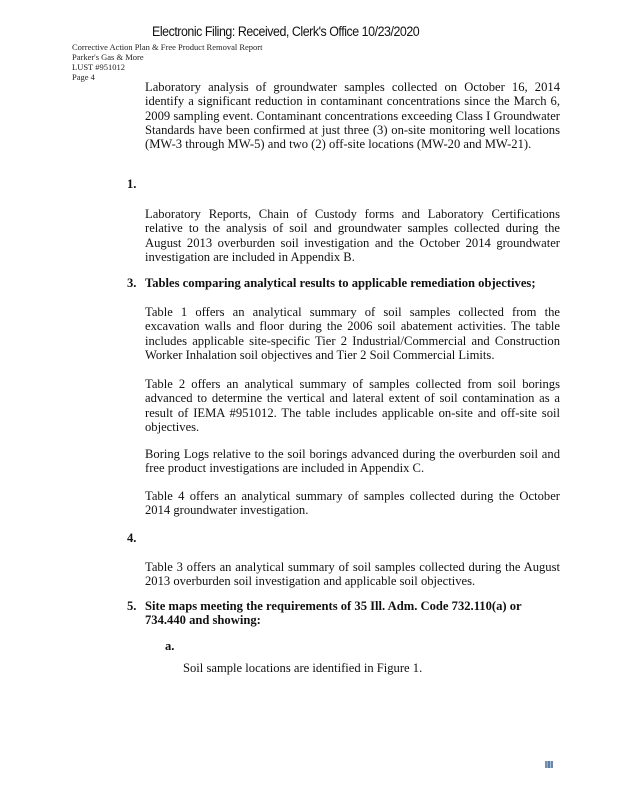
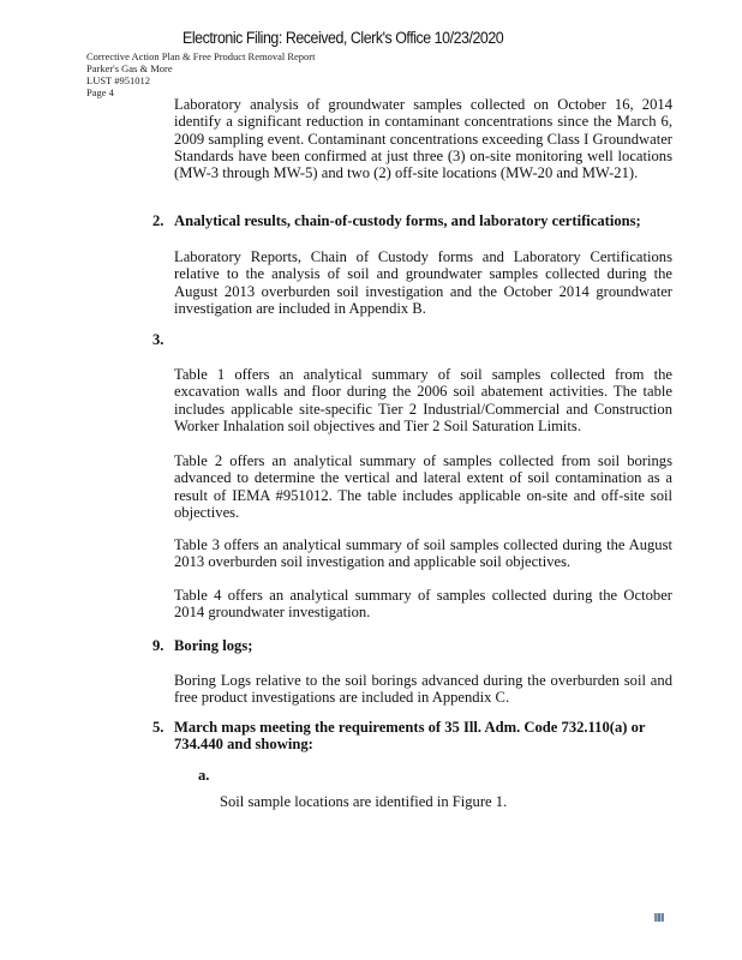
  Electronic Filing: Received, Clerk's Office 10/23/2020
  Corrective Action Plan & Free Product Removal Report
  Parker's Gas & More
  LUST #951012
  Page 4
  Laboratory analysis of groundwater samples collected on October 16, 2014 identify a significant reduction in contaminant concentrations since the March 6, 2009 sampling event. Contaminant concentrations exceeding Class I Groundwater Standards have been confirmed at just three (3) on-site monitoring well locations (MW-3 through MW-5) and two (2) off-site locations (MW-20 and MW-21).
- 1.
+ 2.
+ Analytical results, chain-of-custody forms, and laboratory certifications;
  Laboratory Reports, Chain of Custody forms and Laboratory Certifications relative to the analysis of soil and groundwater samples collected during the August 2013 overburden soil investigation and the October 2014 groundwater investigation are included in Appendix B.
  3.
- Tables comparing analytical results to applicable remediation objectives;
- Table 1 offers an analytical summary of soil samples collected from the excavation walls and floor during the 2006 soil abatement activities. The table includes applicable site-specific Tier 2 Industrial/Commercial and Construction Worker Inhalation soil objectives and Tier 2 Soil Commercial Limits.
+ Table 1 offers an analytical summary of soil samples collected from the excavation walls and floor during the 2006 soil abatement activities. The table includes applicable site-specific Tier 2 Industrial/Commercial and Construction Worker Inhalation soil objectives and Tier 2 Soil Saturation Limits.
  Table 2 offers an analytical summary of samples collected from soil borings advanced to determine the vertical and lateral extent of soil contamination as a result of IEMA #951012. The table includes applicable on-site and off-site soil objectives.
- Boring Logs relative to the soil borings advanced during the overburden soil and free product investigations are included in Appendix C.
+ Table 3 offers an analytical summary of soil samples collected during the August 2013 overburden soil investigation and applicable soil objectives.
  Table 4 offers an analytical summary of samples collected during the October 2014 groundwater investigation.
- 4.
+ 9.
+ Boring logs;
- Table 3 offers an analytical summary of soil samples collected during the August 2013 overburden soil investigation and applicable soil objectives.
+ Boring Logs relative to the soil borings advanced during the overburden soil and free product investigations are included in Appendix C.
  5.
- Site maps meeting the requirements of 35 Ill. Adm. Code 732.110(a) or 734.440 and showing:
+ March maps meeting the requirements of 35 Ill. Adm. Code 732.110(a) or 734.440 and showing:
  a.
  Soil sample locations are identified in Figure 1.
